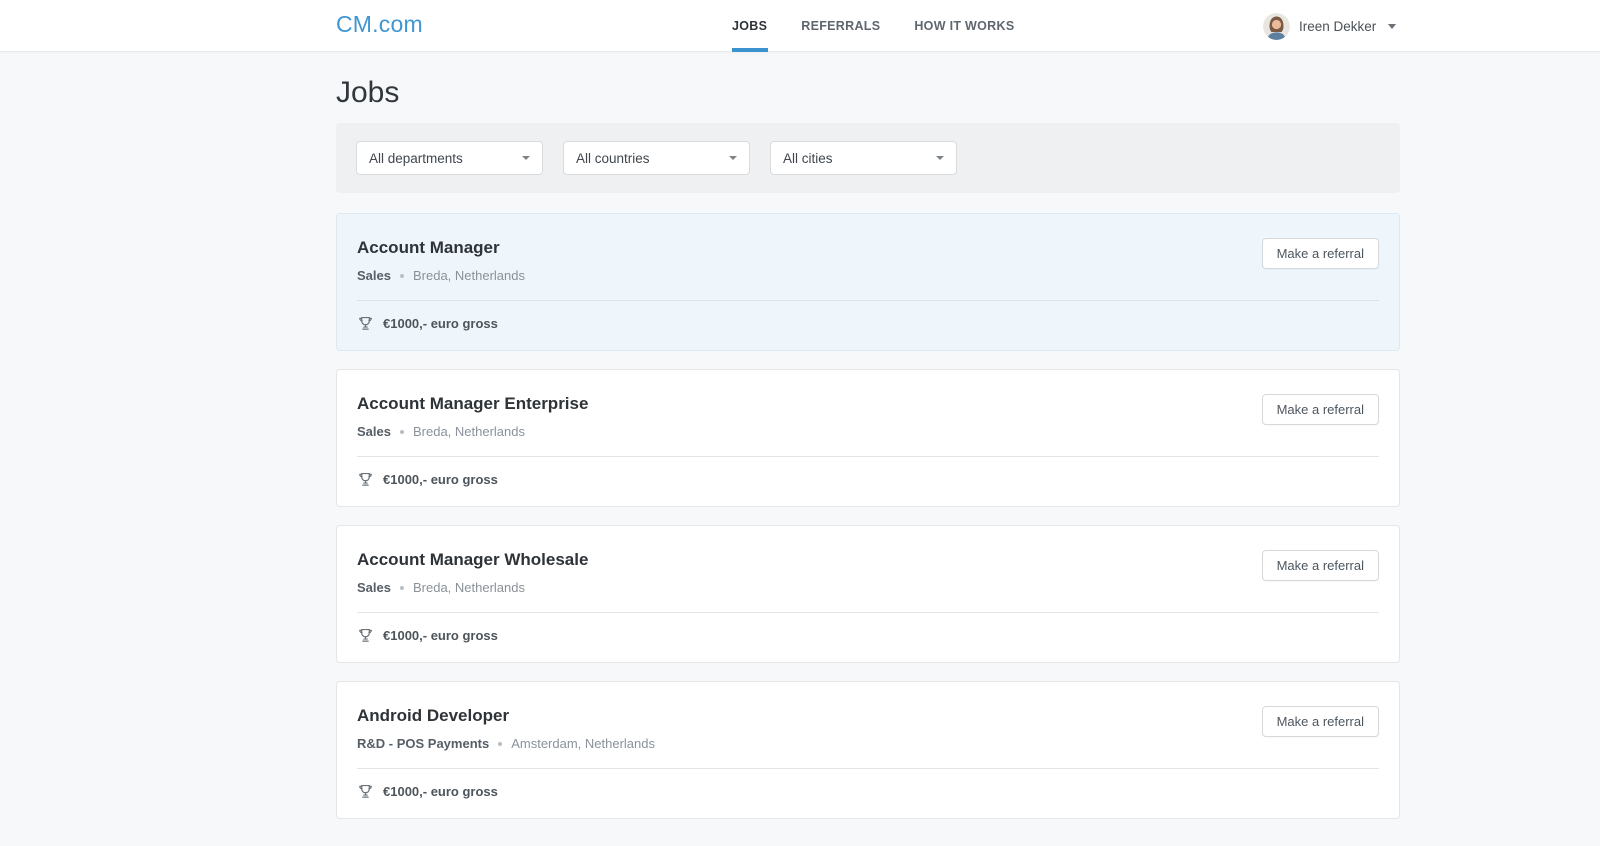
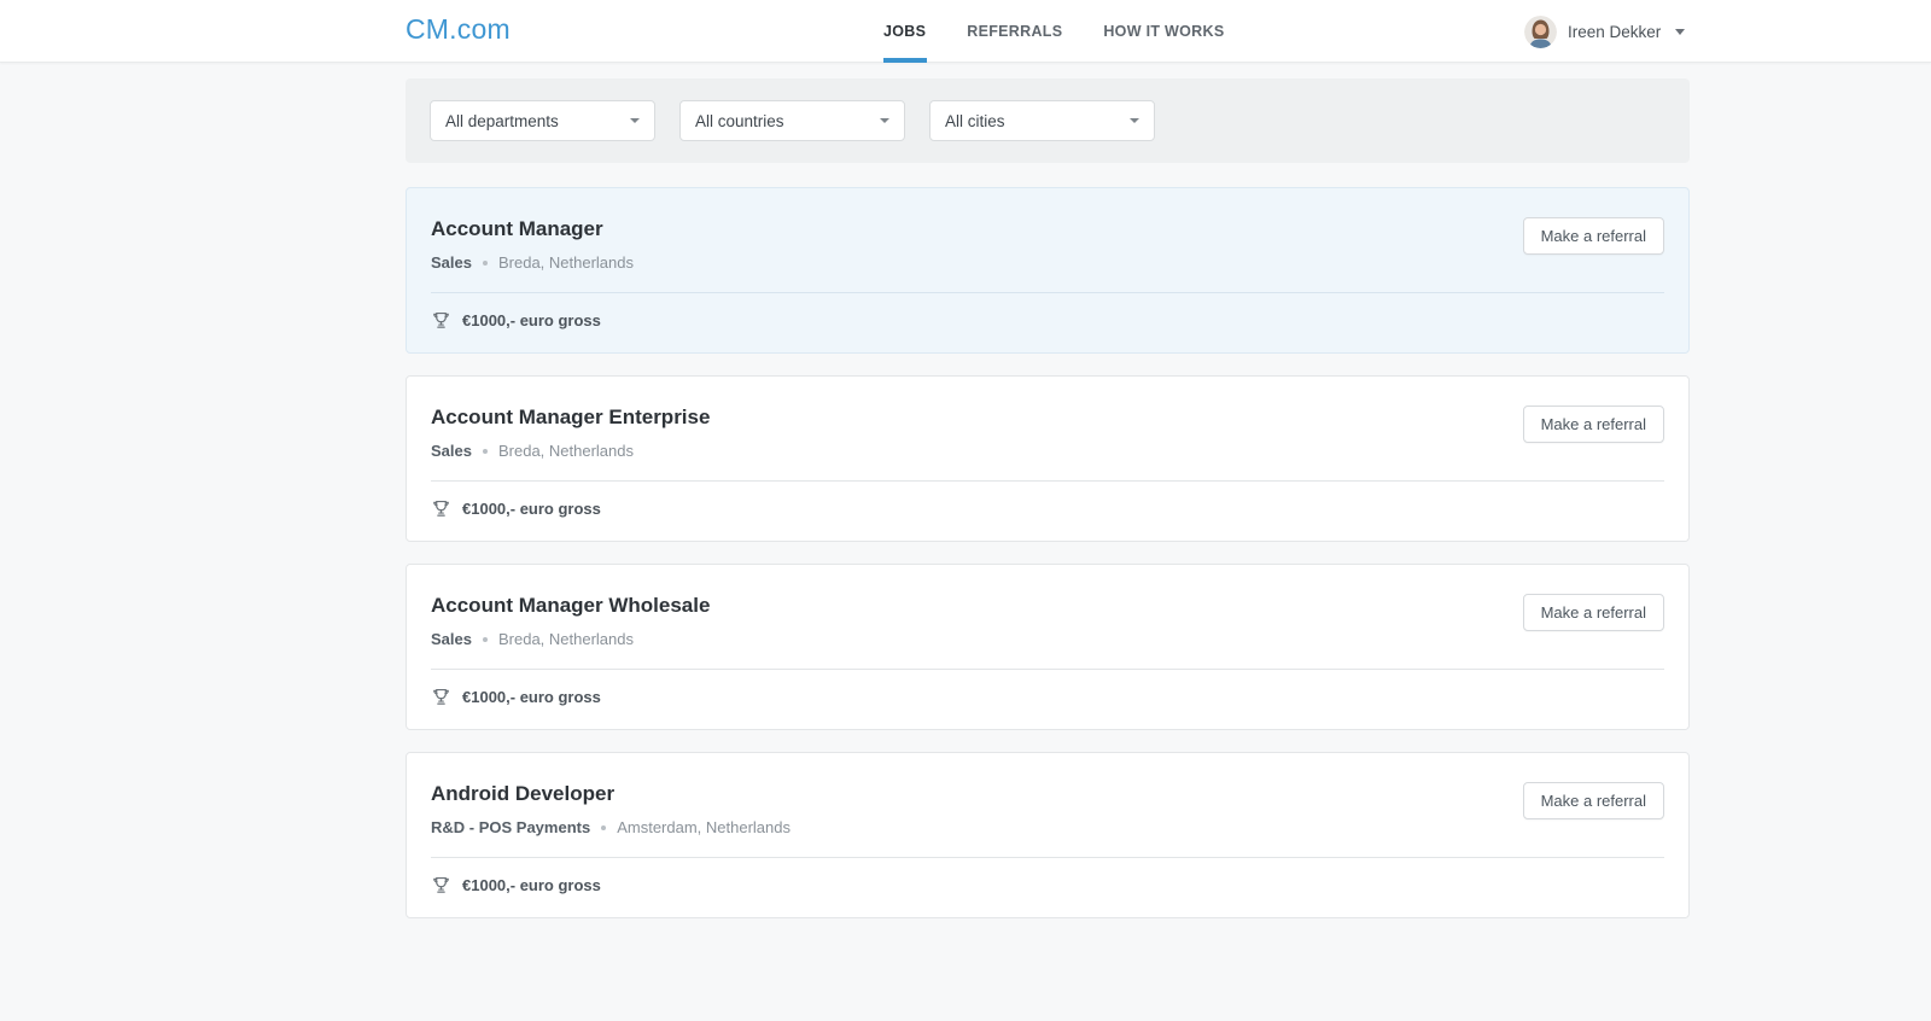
  CM.com
  JOBS
  REFERRALS
  HOW IT WORKS
  Ireen Dekker
- Jobs
  All departments
  All countries
  All cities
  Account Manager
  Sales
  Breda, Netherlands
  €1000,- euro gross
  Make a referral
  Account Manager Enterprise
  Sales
  Breda, Netherlands
  €1000,- euro gross
  Make a referral
  Account Manager Wholesale
  Sales
  Breda, Netherlands
  €1000,- euro gross
  Make a referral
  Android Developer
  R&D - POS Payments
  Amsterdam, Netherlands
  €1000,- euro gross
  Make a referral
